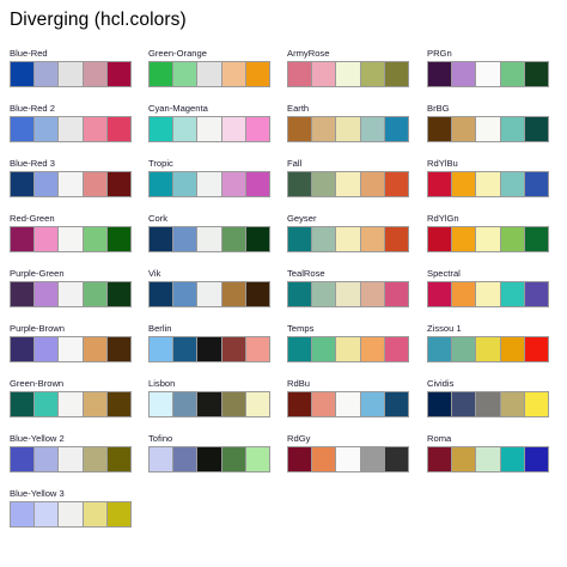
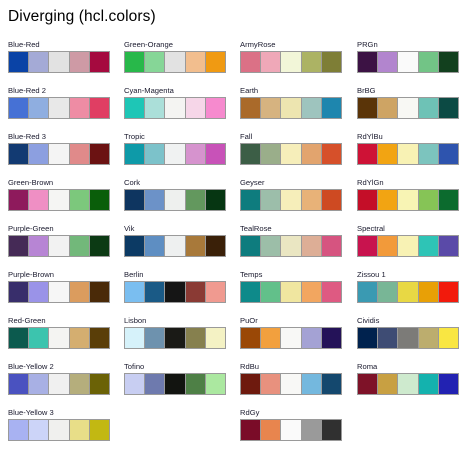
  Diverging (hcl.colors)
  Blue-Red
  Blue-Red 2
  Blue-Red 3
- Red-Green
+ Green-Brown
  Purple-Green
  Purple-Brown
- Green-Brown
+ Red-Green
  Blue-Yellow 2
  Blue-Yellow 3
  Green-Orange
  Cyan-Magenta
  Tropic
  Cork
  Vik
  Berlin
  Lisbon
  Tofino
  ArmyRose
  Earth
  Fall
  Geyser
  TealRose
  Temps
+ PuOr
  RdBu
  RdGy
  PRGn
  BrBG
  RdYlBu
  RdYlGn
  Spectral
  Zissou 1
  Cividis
  Roma
